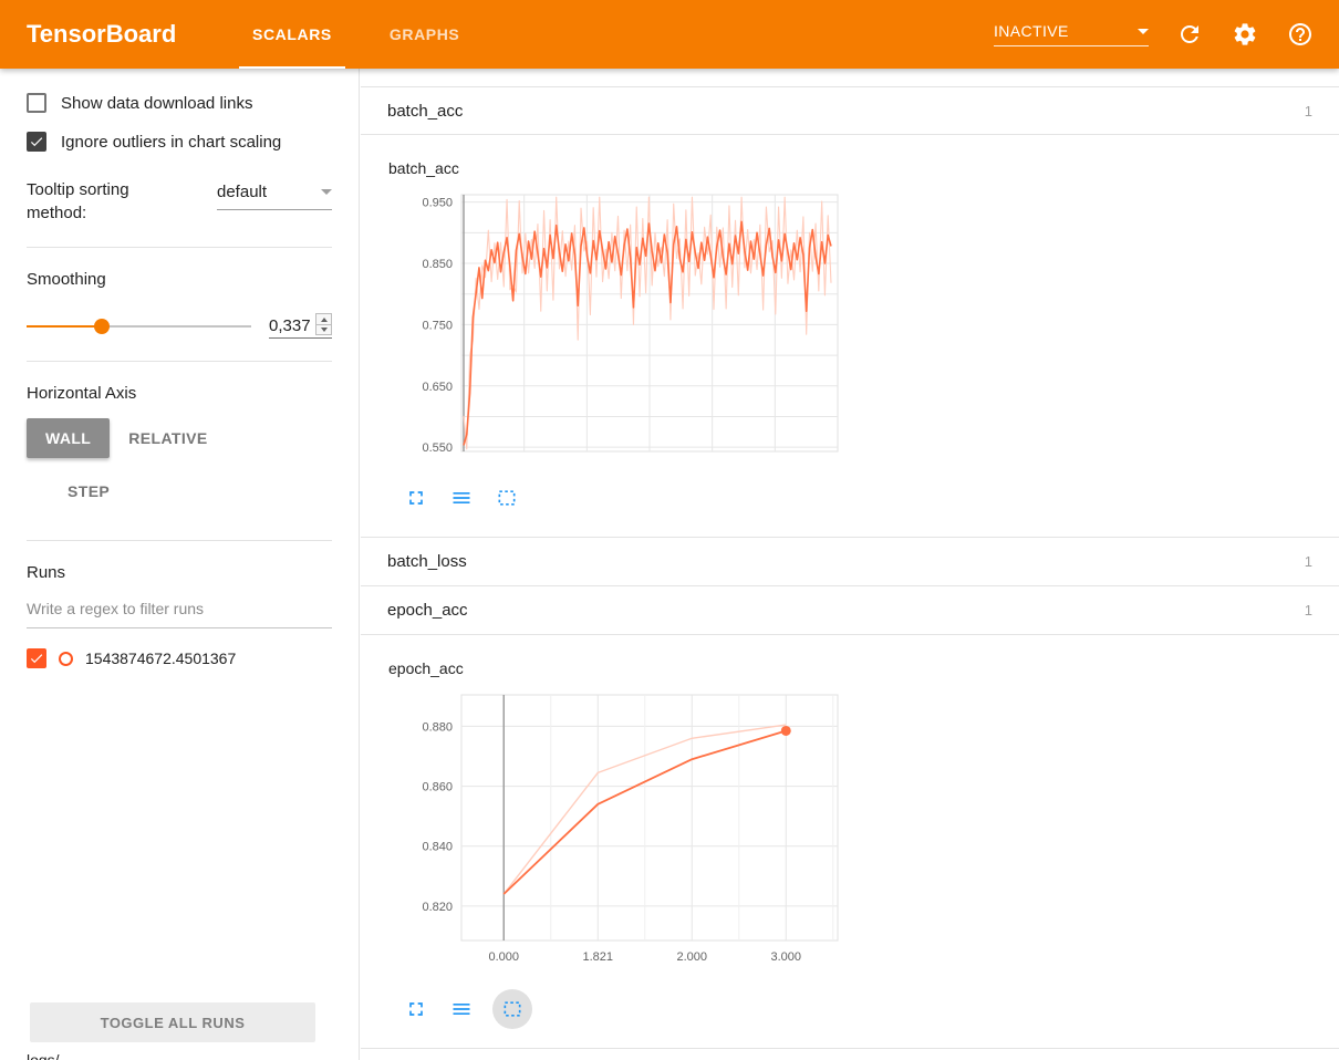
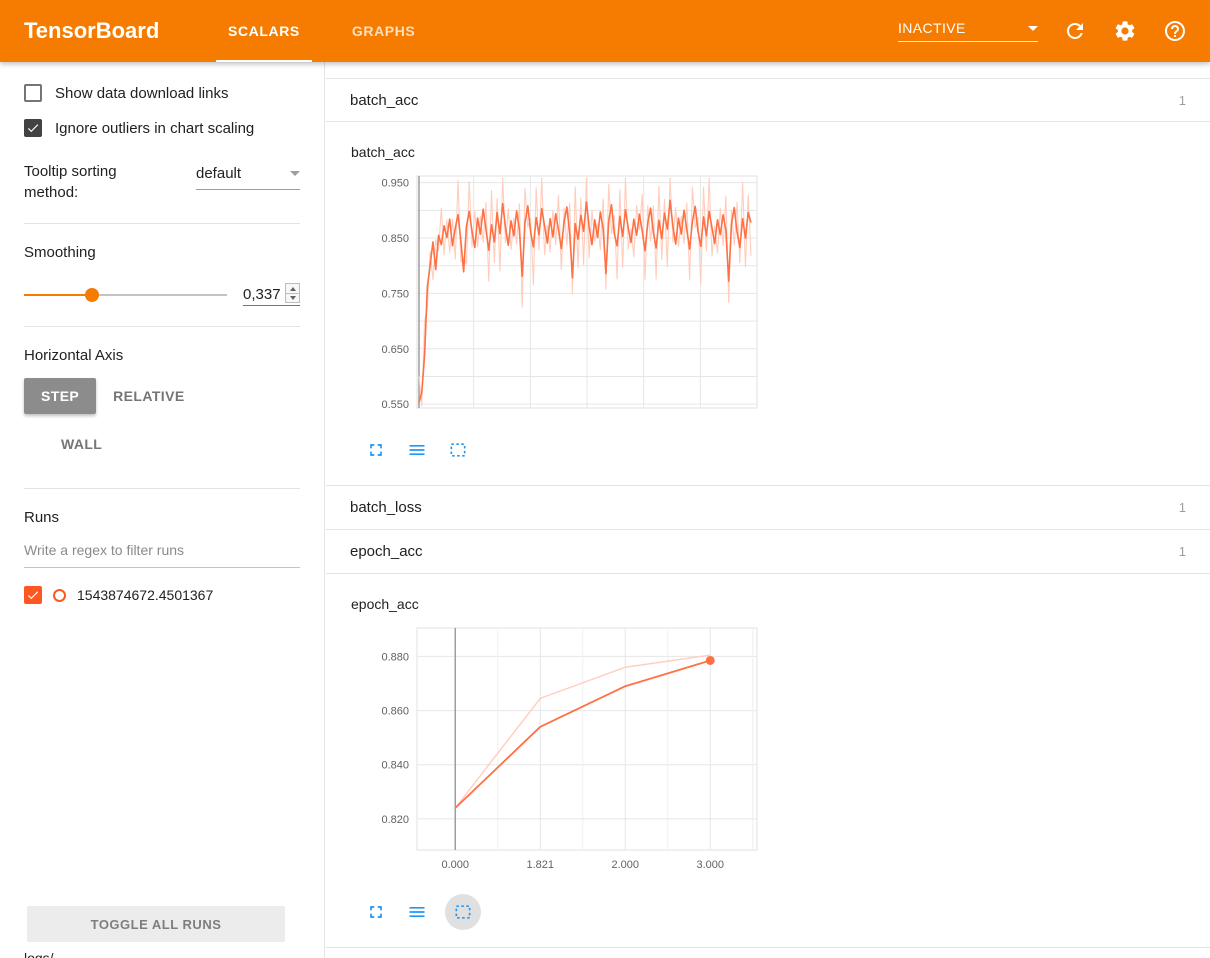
  TensorBoard
  SCALARS
  GRAPHS
  INACTIVE
  Show data download links
  Ignore outliers in chart scaling
  Tooltip sorting method:
  default
  Smoothing
  0,337
  Horizontal Axis
- WALL
+ STEP
  RELATIVE
- STEP
+ WALL
  Runs
  Write a regex to filter runs
  1543874672.4501367
  TOGGLE ALL RUNS
  batch_acc
  1
  batch_acc
  0.550
  0.650
  0.750
  0.850
  0.950
  batch_loss
  1
  epoch_acc
  1
  epoch_acc
  0.820
  0.840
  0.860
  0.880
  0.000
  1.821
  2.000
  3.000
